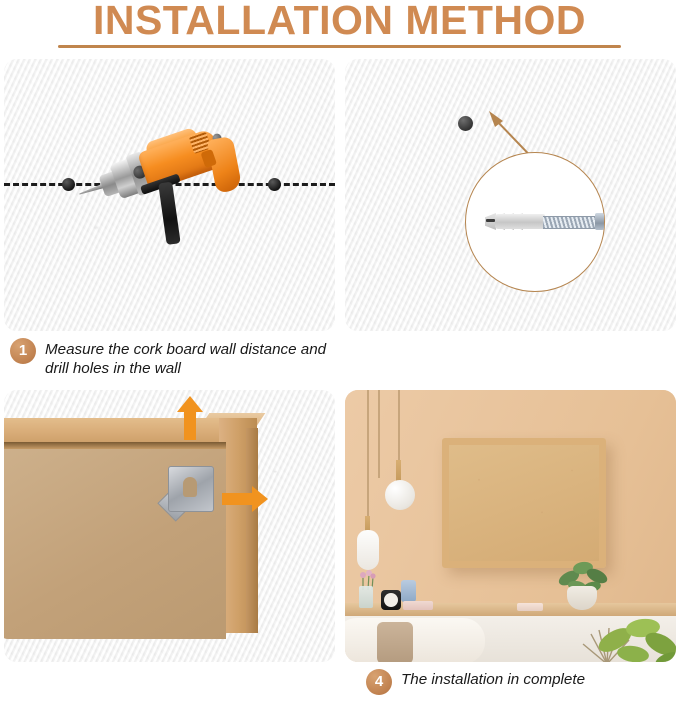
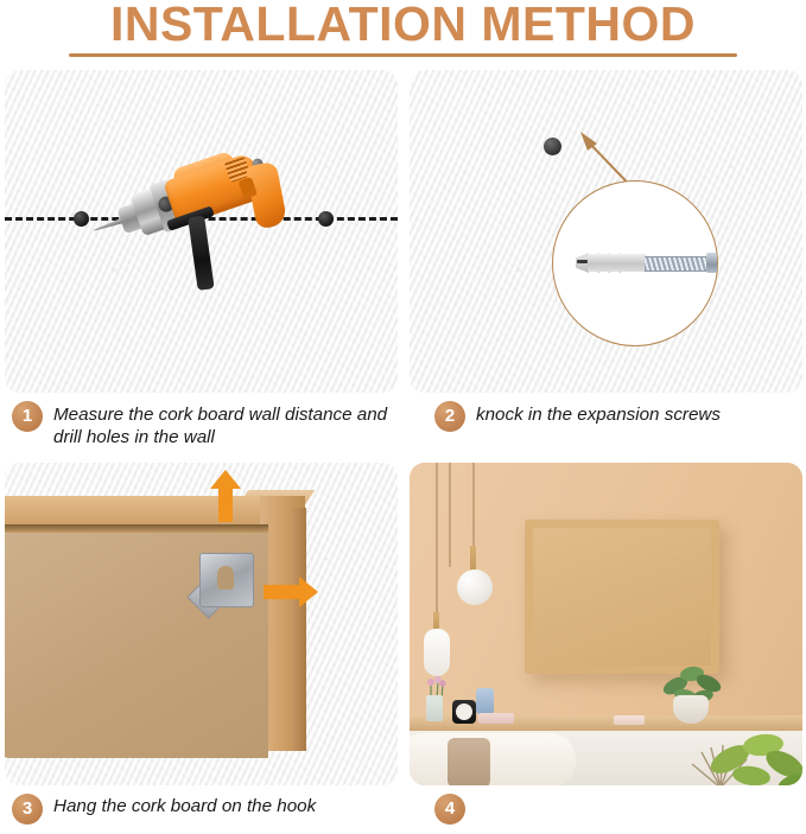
  INSTALLATION METHOD
  1
  Measure the cork board wall distance and drill holes in the wall
+ 2
+ knock in the expansion screws
+ 3
+ Hang the cork board on the hook
  4
- The installation in complete
